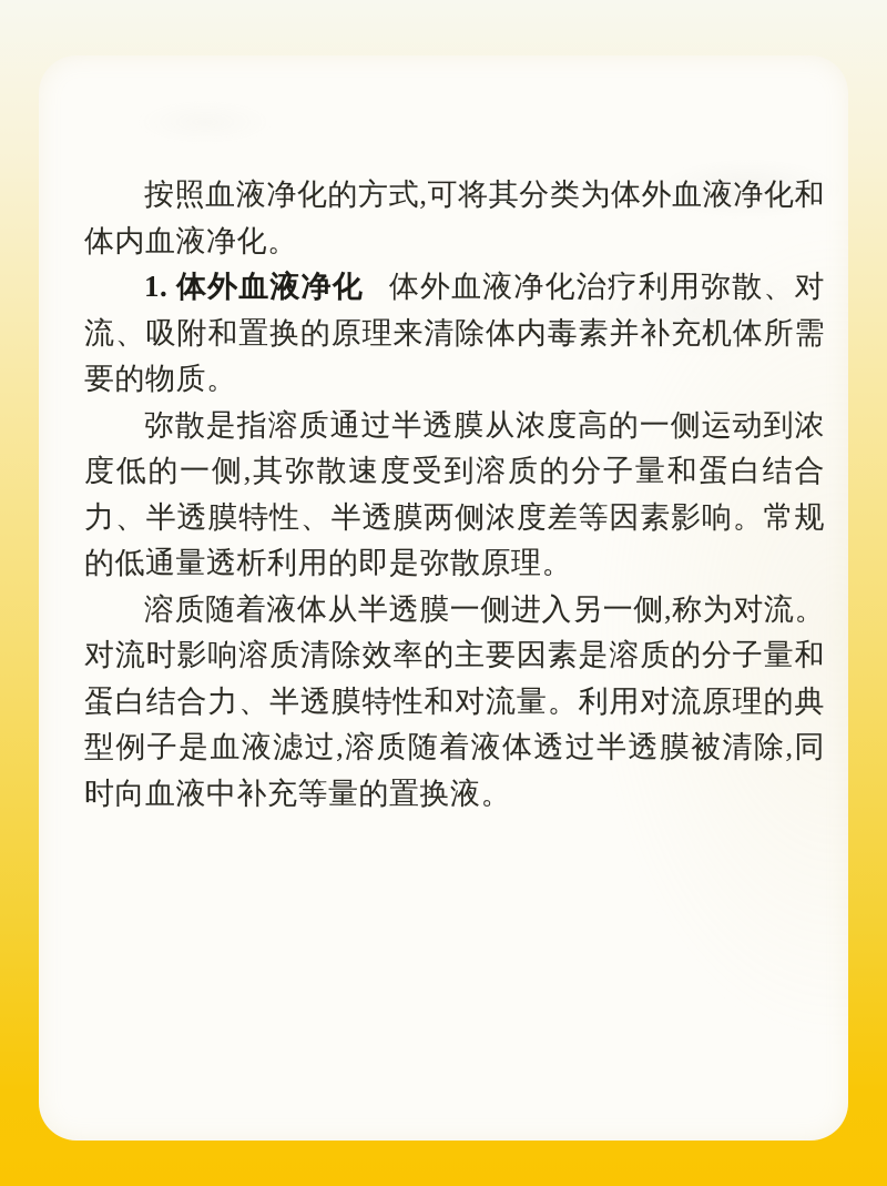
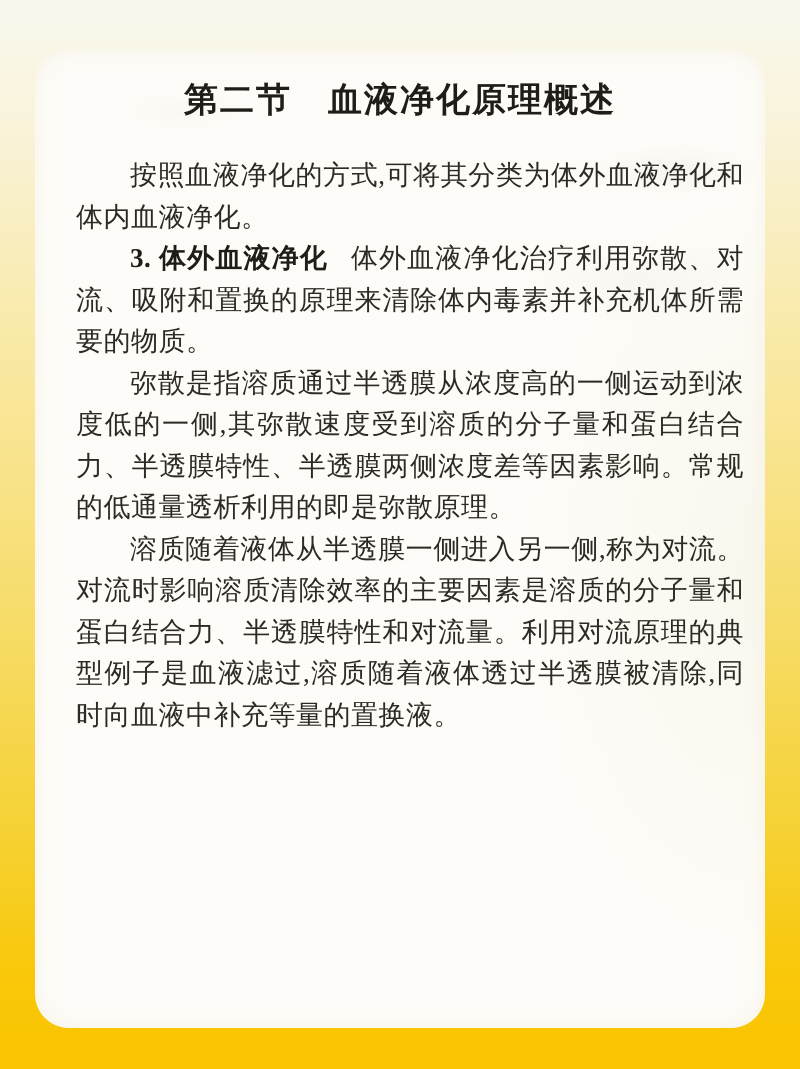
+ 第二节 血液净化原理概述
  按照血液净化的方式,可将其分类为体外血液净化和体内血液净化。
- 1. 体外血液净化 体外血液净化治疗利用弥散、对流、吸附和置换的原理来清除体内毒素并补充机体所需要的物质。
+ 3. 体外血液净化 体外血液净化治疗利用弥散、对流、吸附和置换的原理来清除体内毒素并补充机体所需要的物质。
  弥散是指溶质通过半透膜从浓度高的一侧运动到浓度低的一侧,其弥散速度受到溶质的分子量和蛋白结合力、半透膜特性、半透膜两侧浓度差等因素影响。常规的低通量透析利用的即是弥散原理。
  溶质随着液体从半透膜一侧进入另一侧,称为对流。对流时影响溶质清除效率的主要因素是溶质的分子量和蛋白结合力、半透膜特性和对流量。利用对流原理的典型例子是血液滤过,溶质随着液体透过半透膜被清除,同时向血液中补充等量的置换液。
